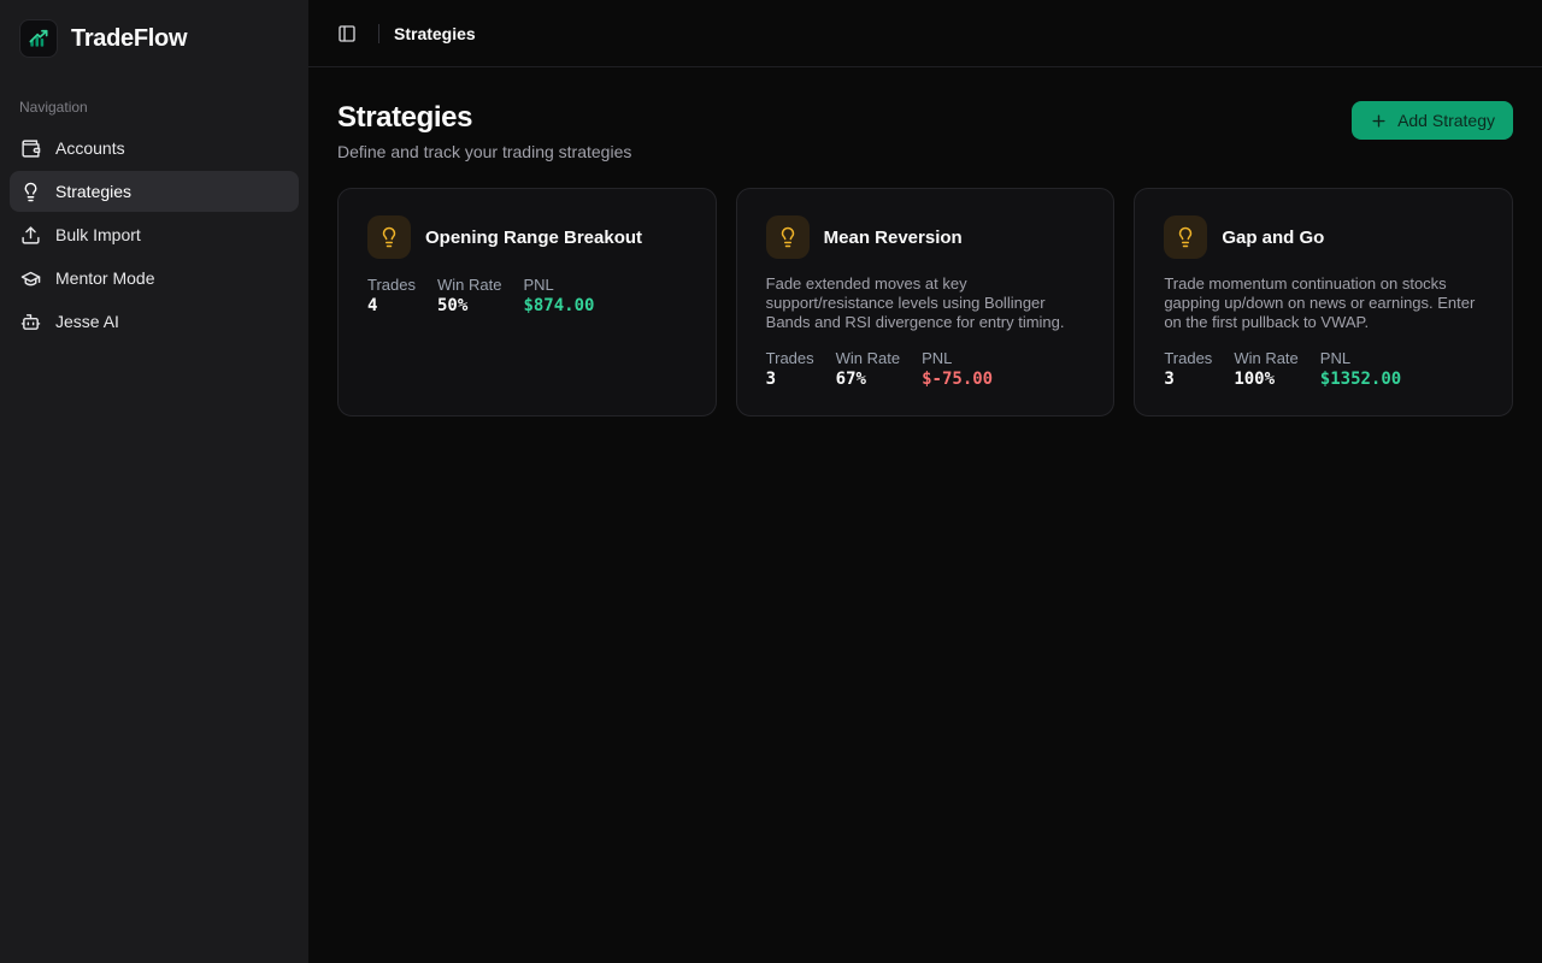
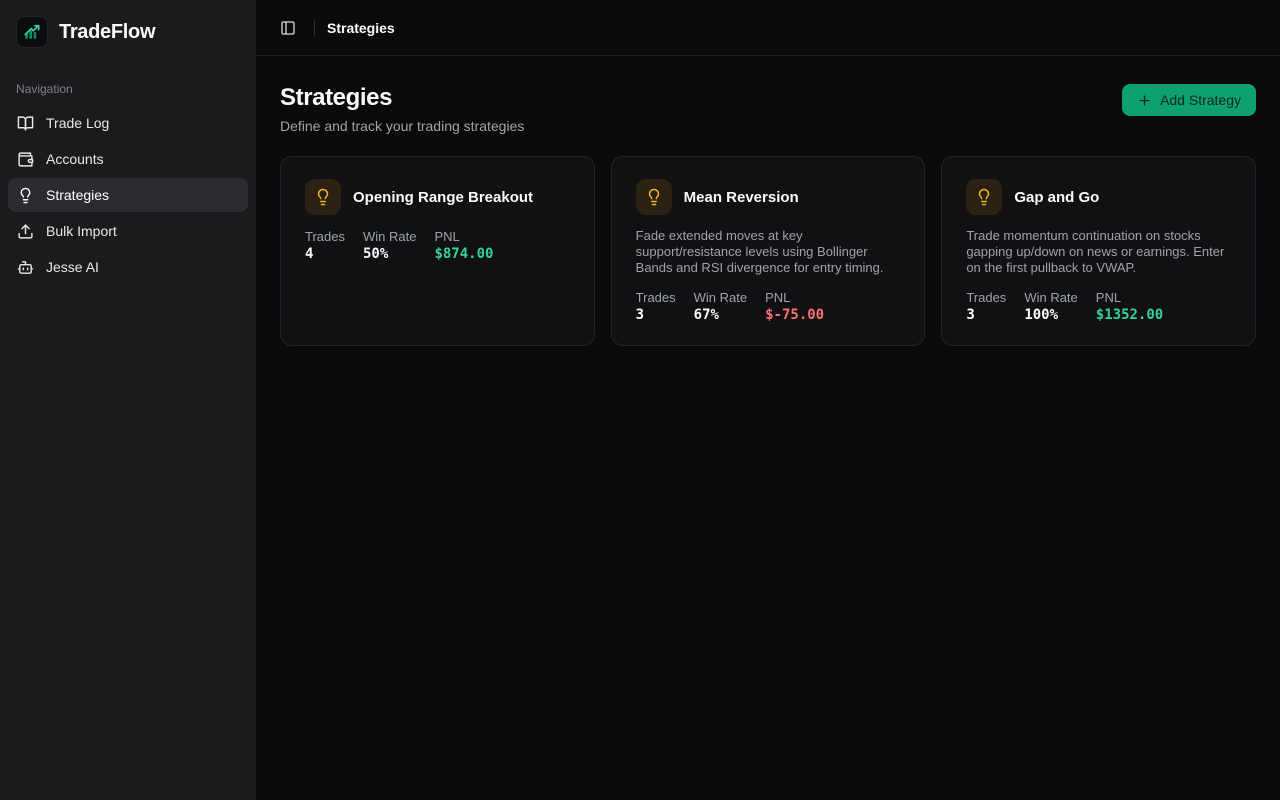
  TradeFlow
  Navigation
+ Trade Log
  Accounts
  Strategies
  Bulk Import
- Mentor Mode
  Jesse AI
  Strategies
  Strategies
  Define and track your trading strategies
  Add Strategy
  Opening Range Breakout
  Trades
  4
  Win Rate
  50%
  PNL
  $874.00
  Mean Reversion
  Fade extended moves at key support/resistance levels using Bollinger Bands and RSI divergence for entry timing.
  Trades
  3
  Win Rate
  67%
  PNL
  $-75.00
  Gap and Go
  Trade momentum continuation on stocks gapping up/down on news or earnings. Enter on the first pullback to VWAP.
  Trades
  3
  Win Rate
  100%
  PNL
  $1352.00
